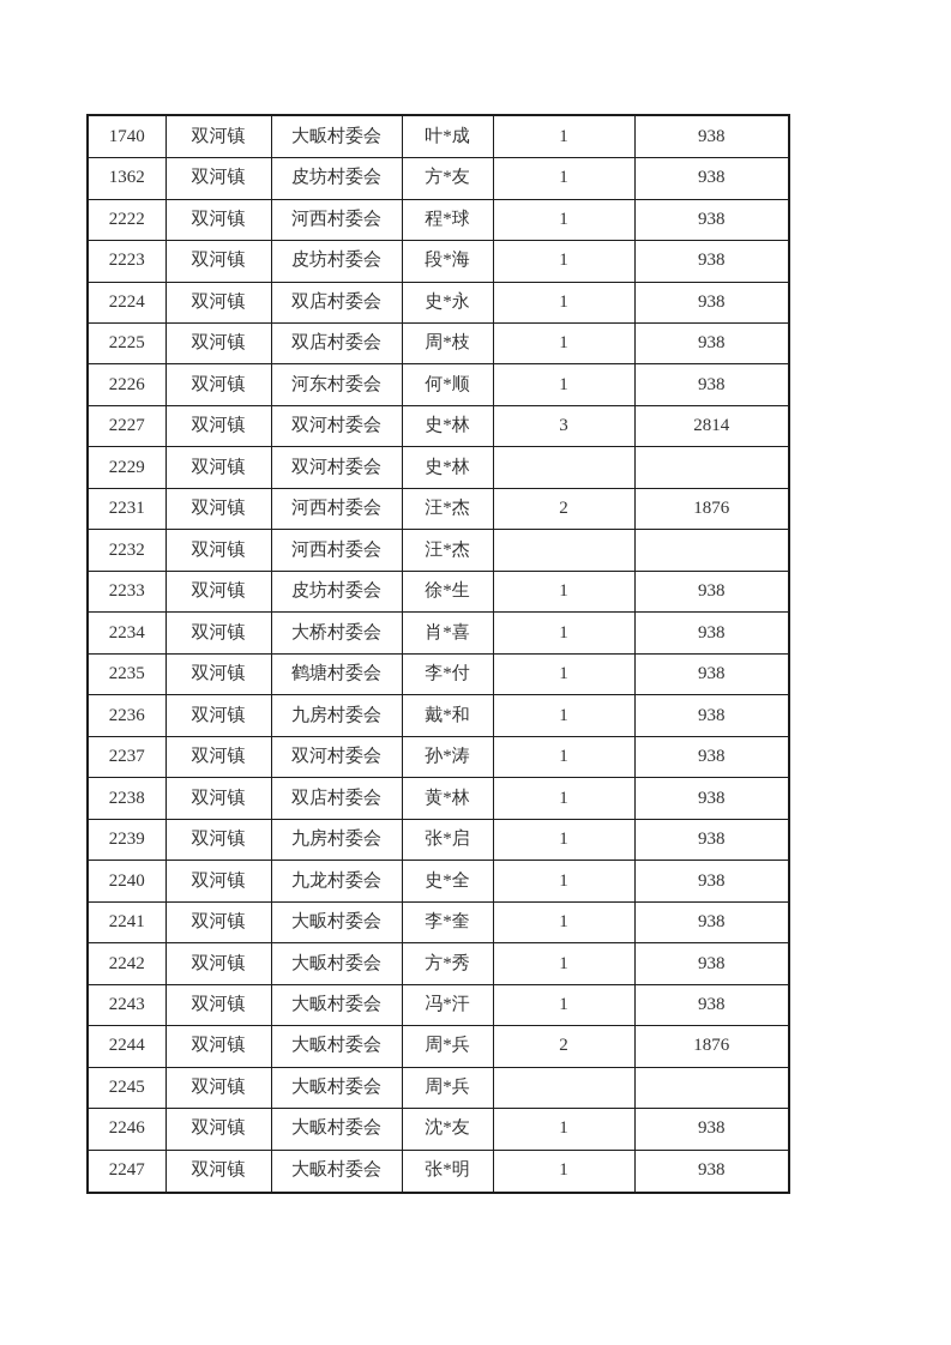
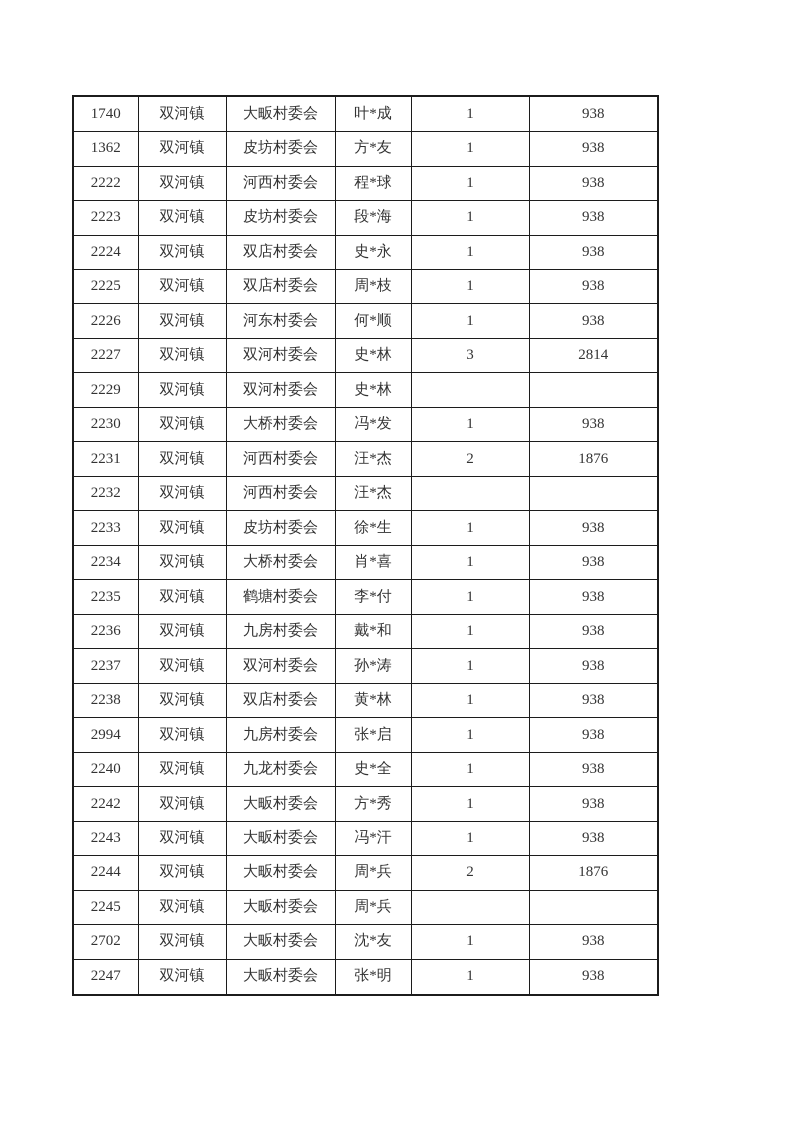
  1740	双河镇	大畈村委会	叶*成	1	938
  1362	双河镇	皮坊村委会	方*友	1	938
  2222	双河镇	河西村委会	程*球	1	938
  2223	双河镇	皮坊村委会	段*海	1	938
  2224	双河镇	双店村委会	史*永	1	938
  2225	双河镇	双店村委会	周*枝	1	938
  2226	双河镇	河东村委会	何*顺	1	938
  2227	双河镇	双河村委会	史*林	3	2814
  2229	双河镇	双河村委会	史*林
+ 2230	双河镇	大桥村委会	冯*发	1	938
  2231	双河镇	河西村委会	汪*杰	2	1876
  2232	双河镇	河西村委会	汪*杰
  2233	双河镇	皮坊村委会	徐*生	1	938
  2234	双河镇	大桥村委会	肖*喜	1	938
  2235	双河镇	鹤塘村委会	李*付	1	938
  2236	双河镇	九房村委会	戴*和	1	938
  2237	双河镇	双河村委会	孙*涛	1	938
  2238	双河镇	双店村委会	黄*林	1	938
- 2239	双河镇	九房村委会	张*启	1	938
+ 2994	双河镇	九房村委会	张*启	1	938
  2240	双河镇	九龙村委会	史*全	1	938
- 2241	双河镇	大畈村委会	李*奎	1	938
  2242	双河镇	大畈村委会	方*秀	1	938
  2243	双河镇	大畈村委会	冯*汗	1	938
  2244	双河镇	大畈村委会	周*兵	2	1876
  2245	双河镇	大畈村委会	周*兵
- 2246	双河镇	大畈村委会	沈*友	1	938
+ 2702	双河镇	大畈村委会	沈*友	1	938
  2247	双河镇	大畈村委会	张*明	1	938
